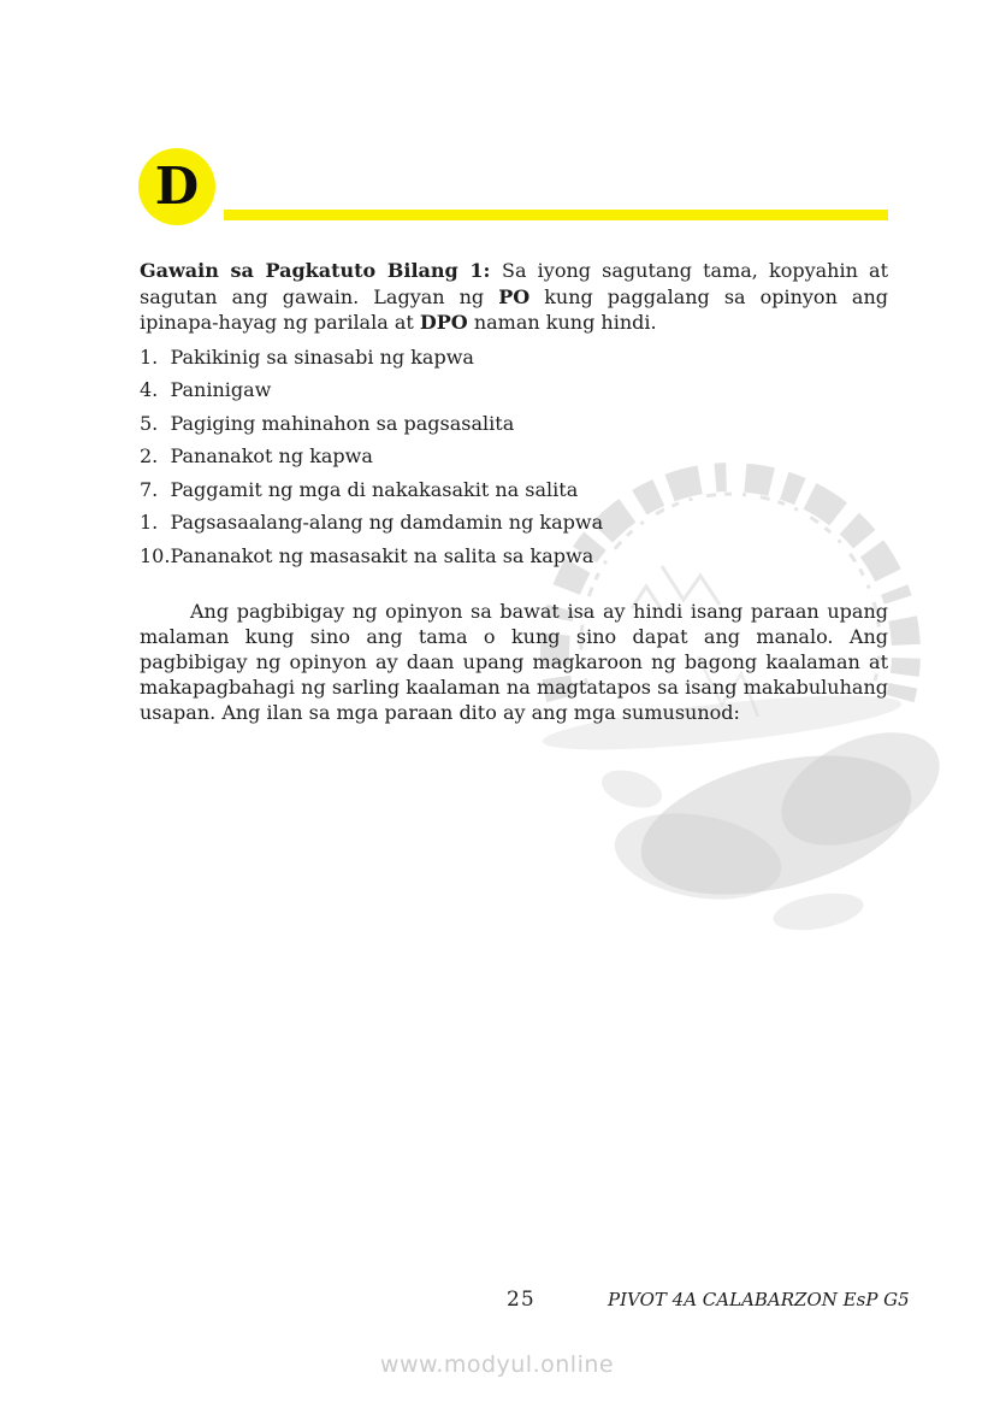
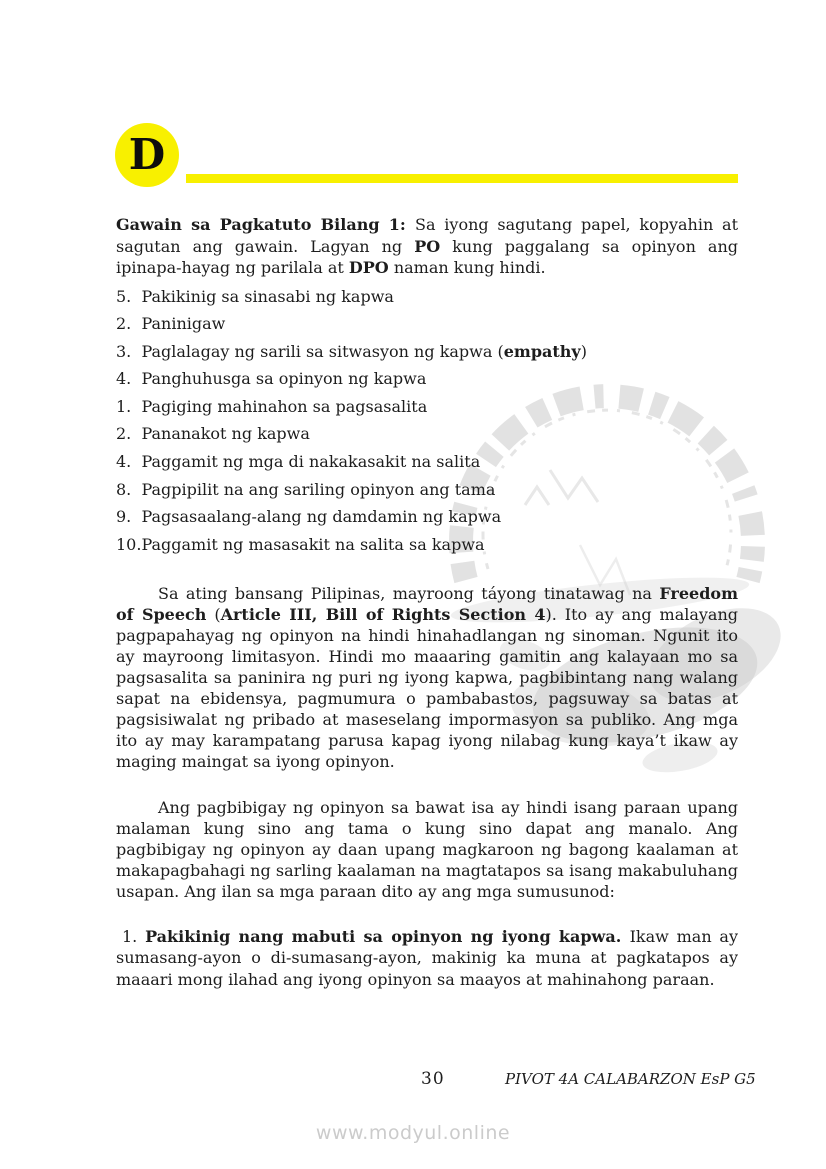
  D
- Gawain sa Pagkatuto Bilang 1: Sa iyong sagutang tama, kopyahin at sagutan ang gawain. Lagyan ng PO kung paggalang sa opinyon ang ipinapa-hayag ng parilala at DPO naman kung hindi.
+ Gawain sa Pagkatuto Bilang 1: Sa iyong sagutang papel, kopyahin at sagutan ang gawain. Lagyan ng PO kung paggalang sa opinyon ang ipinapa-hayag ng parilala at DPO naman kung hindi.
- 1. Pakikinig sa sinasabi ng kapwa
+ 5. Pakikinig sa sinasabi ng kapwa
- 4. Paninigaw
+ 2. Paninigaw
+ 3. Paglalagay ng sarili sa sitwasyon ng kapwa (empathy)
+ 4. Panghuhusga sa opinyon ng kapwa
- 5. Pagiging mahinahon sa pagsasalita
+ 1. Pagiging mahinahon sa pagsasalita
  2. Pananakot ng kapwa
- 7. Paggamit ng mga di nakakasakit na salita
+ 4. Paggamit ng mga di nakakasakit na salita
+ 8. Pagpipilit na ang sariling opinyon ang tama
- 1. Pagsasaalang-alang ng damdamin ng kapwa
+ 9. Pagsasaalang-alang ng damdamin ng kapwa
- 10.Pananakot ng masasakit na salita sa kapwa
+ 10.Paggamit ng masasakit na salita sa kapwa
+ Sa ating bansang Pilipinas, mayroong táyong tinatawag na Freedom of Speech (Article III, Bill of Rights Section 4). Ito ay ang malayang pagpapahayag ng opinyon na hindi hinahadlangan ng sinoman. Ngunit ito ay mayroong limitasyon. Hindi mo maaaring gamitin ang kalayaan mo sa pagsasalita sa paninira ng puri ng iyong kapwa, pagbibintang nang walang sapat na ebidensya, pagmumura o pambabastos, pagsuway sa batas at pagsisiwalat ng pribado at maseselang impormasyon sa publiko. Ang mga ito ay may karampatang parusa kapag iyong nilabag kung kaya’t ikaw ay maging maingat sa iyong opinyon.
  Ang pagbibigay ng opinyon sa bawat isa ay hindi isang paraan upang malaman kung sino ang tama o kung sino dapat ang manalo. Ang pagbibigay ng opinyon ay daan upang magkaroon ng bagong kaalaman at makapagbahagi ng sarling kaalaman na magtatapos sa isang makabuluhang usapan. Ang ilan sa mga paraan dito ay ang mga sumusunod:
+ 1. Pakikinig nang mabuti sa opinyon ng iyong kapwa. Ikaw man ay sumasang-ayon o di-sumasang-ayon, makinig ka muna at pagkatapos ay maaari mong ilahad ang iyong opinyon sa maayos at mahinahong paraan.
- 25
+ 30
  PIVOT 4A CALABARZON EsP G5
  www.modyul.online
